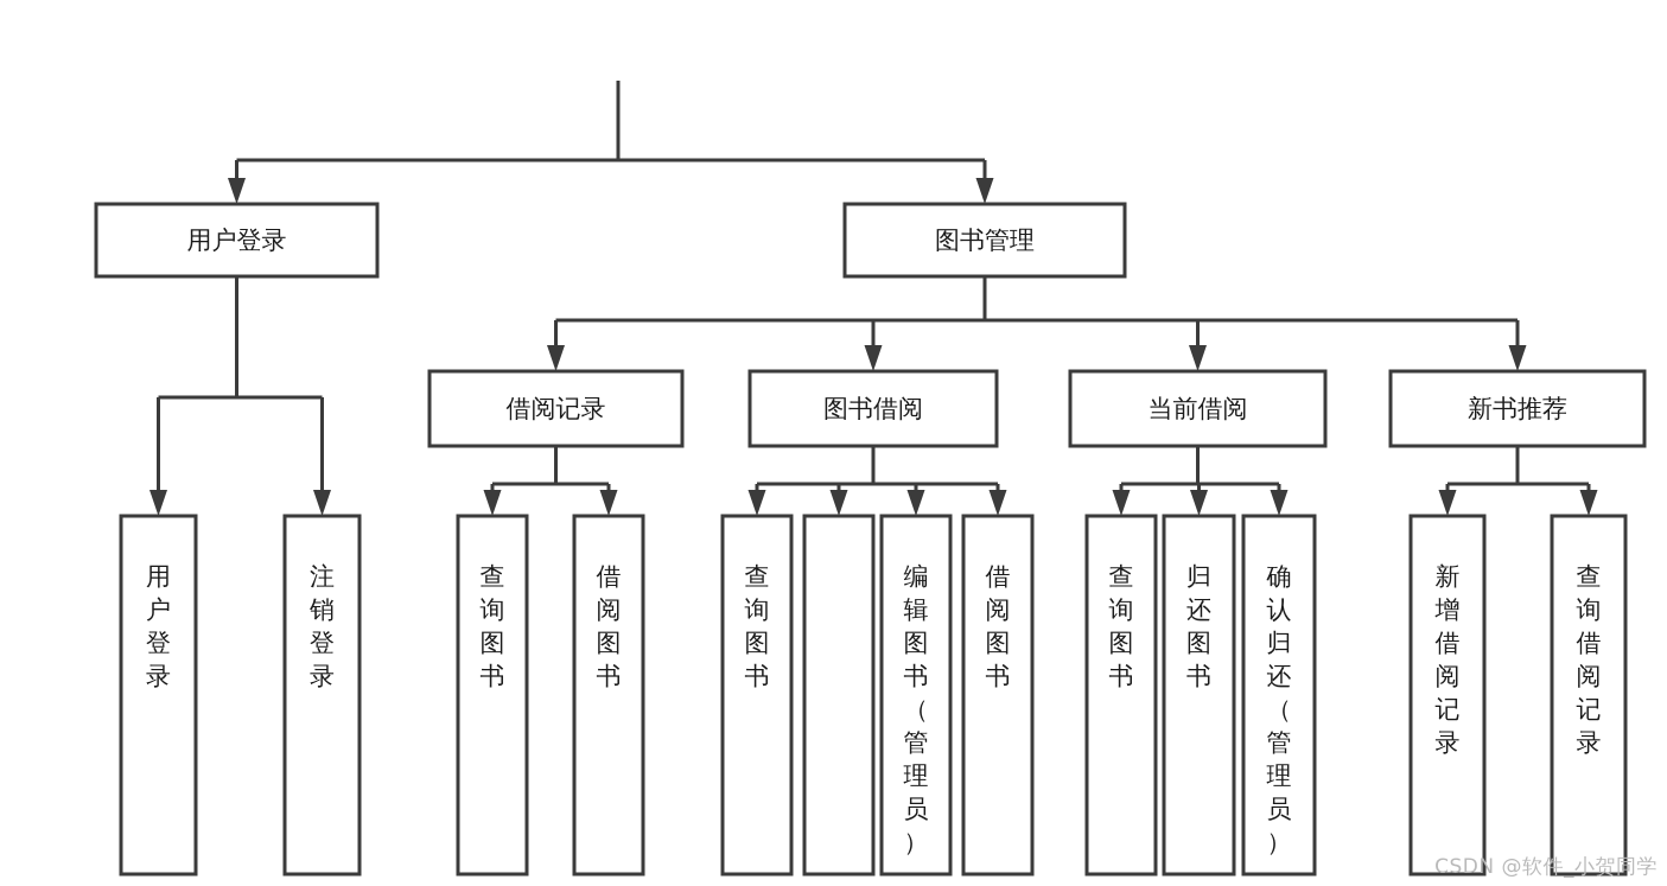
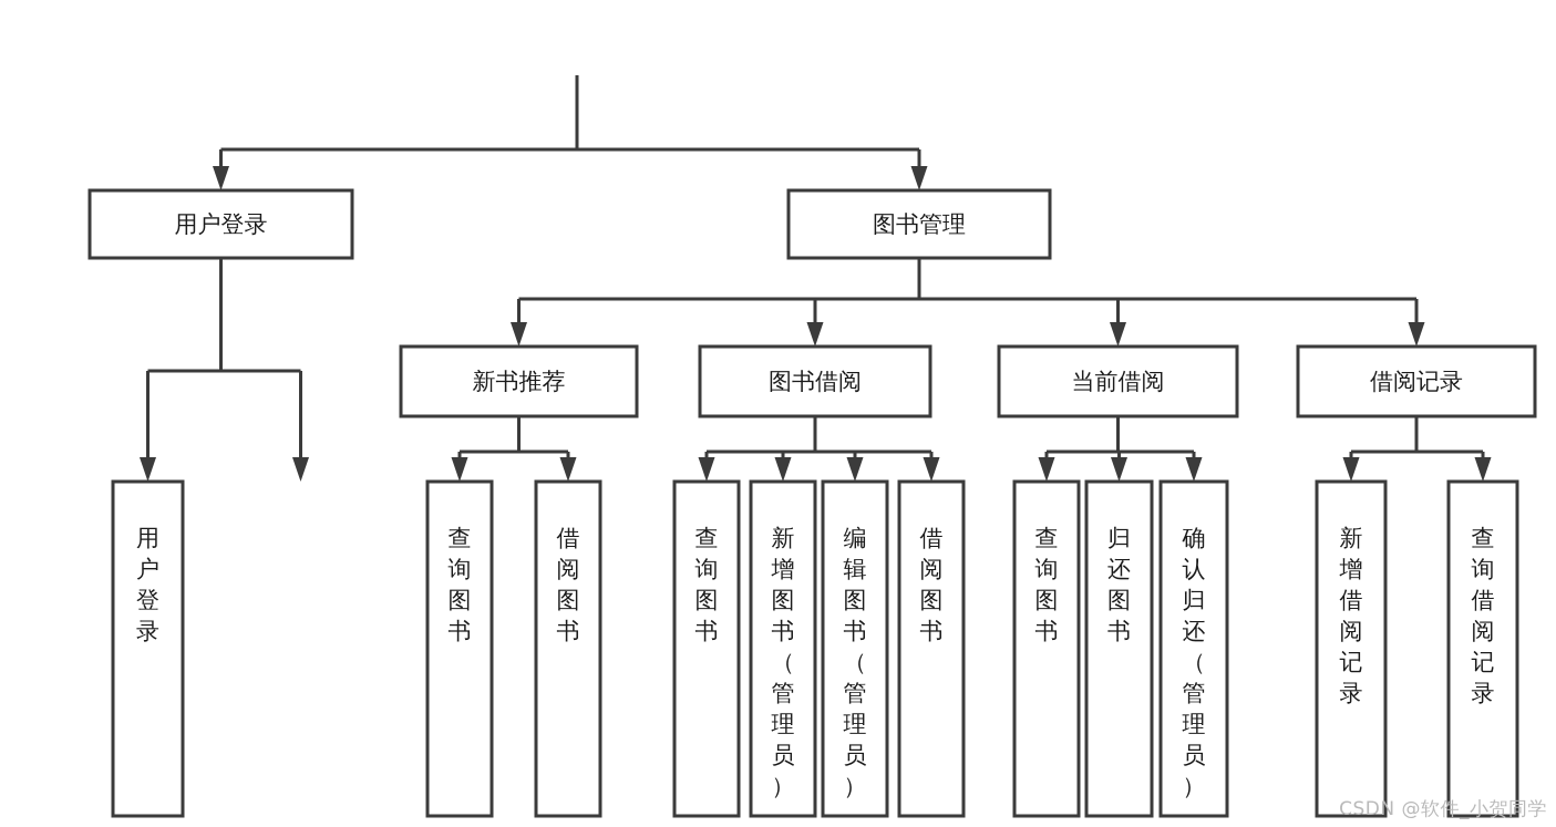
  用户登录
  图书管理
- 借阅记录
+ 新书推荐
  图书借阅
  当前借阅
- 新书推荐
+ 借阅记录
  用户登录
- 注销登录
  查询图书
  借阅图书
  查询图书
+ 新增图书（管理员）
  编辑图书（管理员）
  借阅图书
  查询图书
  归还图书
  确认归还（管理员）
  新增借阅记录
  查询借阅记录
  CSDN @软件_小贺同学
